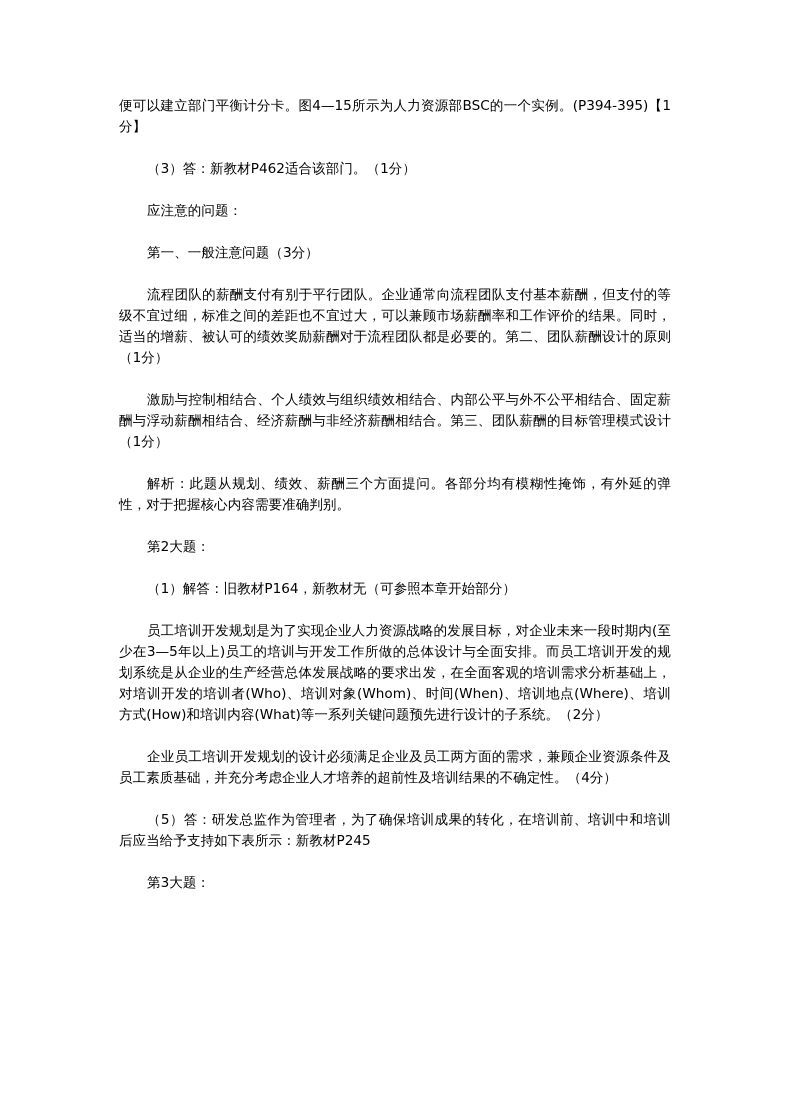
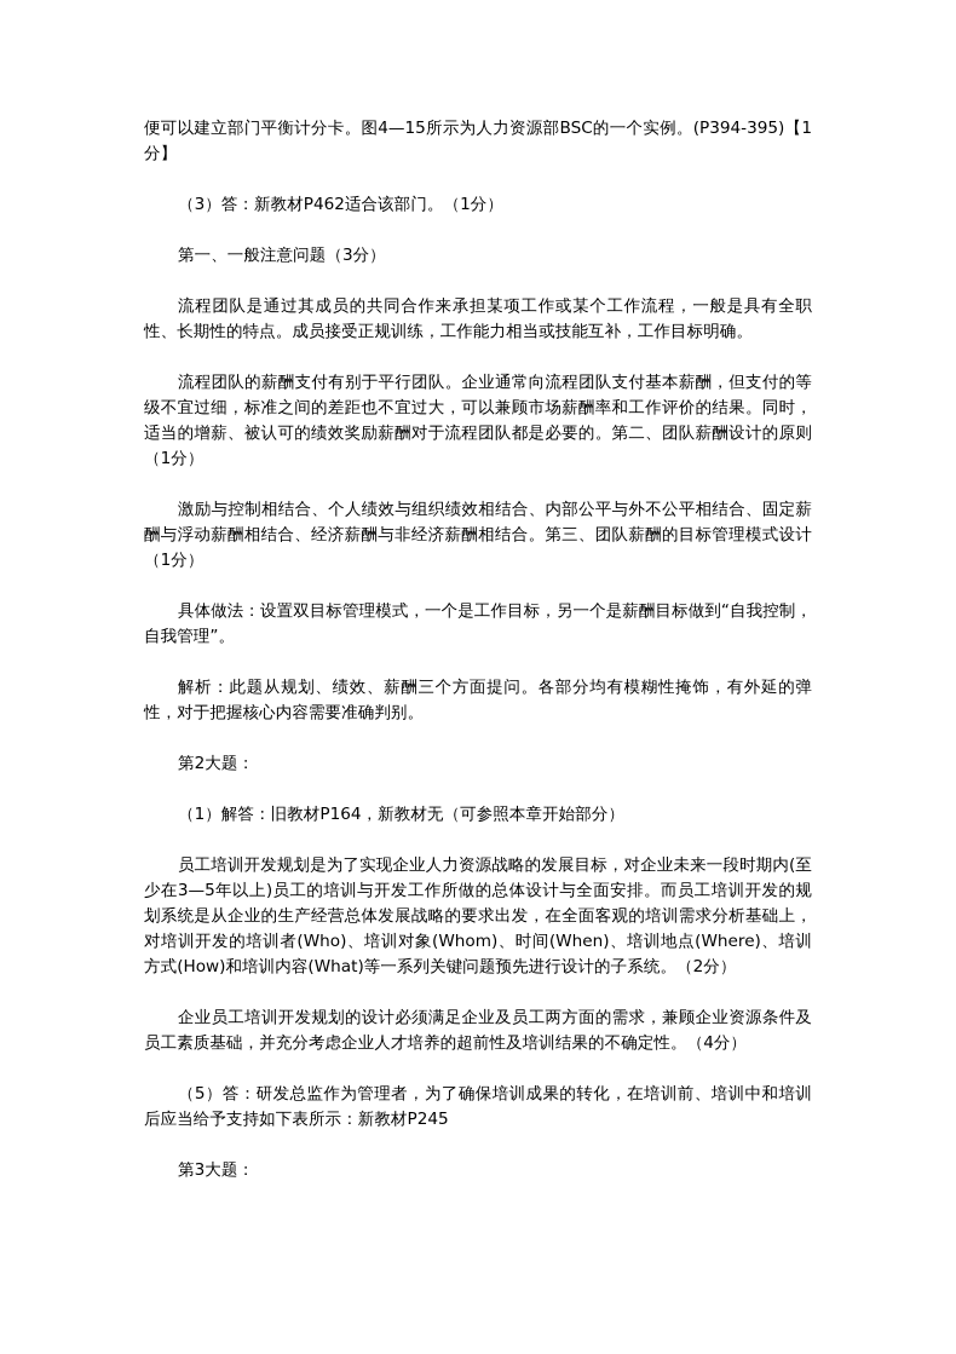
  便可以建立部门平衡计分卡。图4—15所示为人力资源部BSC的一个实例。(P394-395)【1分】
  （3）答：新教材P462适合该部门。（1分）
- 应注意的问题：
  第一、一般注意问题（3分）
+ 流程团队是通过其成员的共同合作来承担某项工作或某个工作流程，一般是具有全职性、长期性的特点。成员接受正规训练，工作能力相当或技能互补，工作目标明确。
  流程团队的薪酬支付有别于平行团队。企业通常向流程团队支付基本薪酬，但支付的等级不宜过细，标准之间的差距也不宜过大，可以兼顾市场薪酬率和工作评价的结果。同时，适当的增薪、被认可的绩效奖励薪酬对于流程团队都是必要的。第二、团队薪酬设计的原则（1分）
  激励与控制相结合、个人绩效与组织绩效相结合、内部公平与外不公平相结合、固定薪酬与浮动薪酬相结合、经济薪酬与非经济薪酬相结合。第三、团队薪酬的目标管理模式设计（1分）
+ 具体做法：设置双目标管理模式，一个是工作目标，另一个是薪酬目标做到“自我控制，自我管理”。
  解析：此题从规划、绩效、薪酬三个方面提问。各部分均有模糊性掩饰，有外延的弹性，对于把握核心内容需要准确判别。
  第2大题：
  （1）解答：旧教材P164，新教材无（可参照本章开始部分）
  员工培训开发规划是为了实现企业人力资源战略的发展目标，对企业未来一段时期内(至少在3—5年以上)员工的培训与开发工作所做的总体设计与全面安排。而员工培训开发的规划系统是从企业的生产经营总体发展战略的要求出发，在全面客观的培训需求分析基础上，对培训开发的培训者(Who)、培训对象(Whom)、时间(When)、培训地点(Where)、培训方式(How)和培训内容(What)等一系列关键问题预先进行设计的子系统。（2分）
  企业员工培训开发规划的设计必须满足企业及员工两方面的需求，兼顾企业资源条件及员工素质基础，并充分考虑企业人才培养的超前性及培训结果的不确定性。（4分）
  （5）答：研发总监作为管理者，为了确保培训成果的转化，在培训前、培训中和培训后应当给予支持如下表所示：新教材P245
  第3大题：
